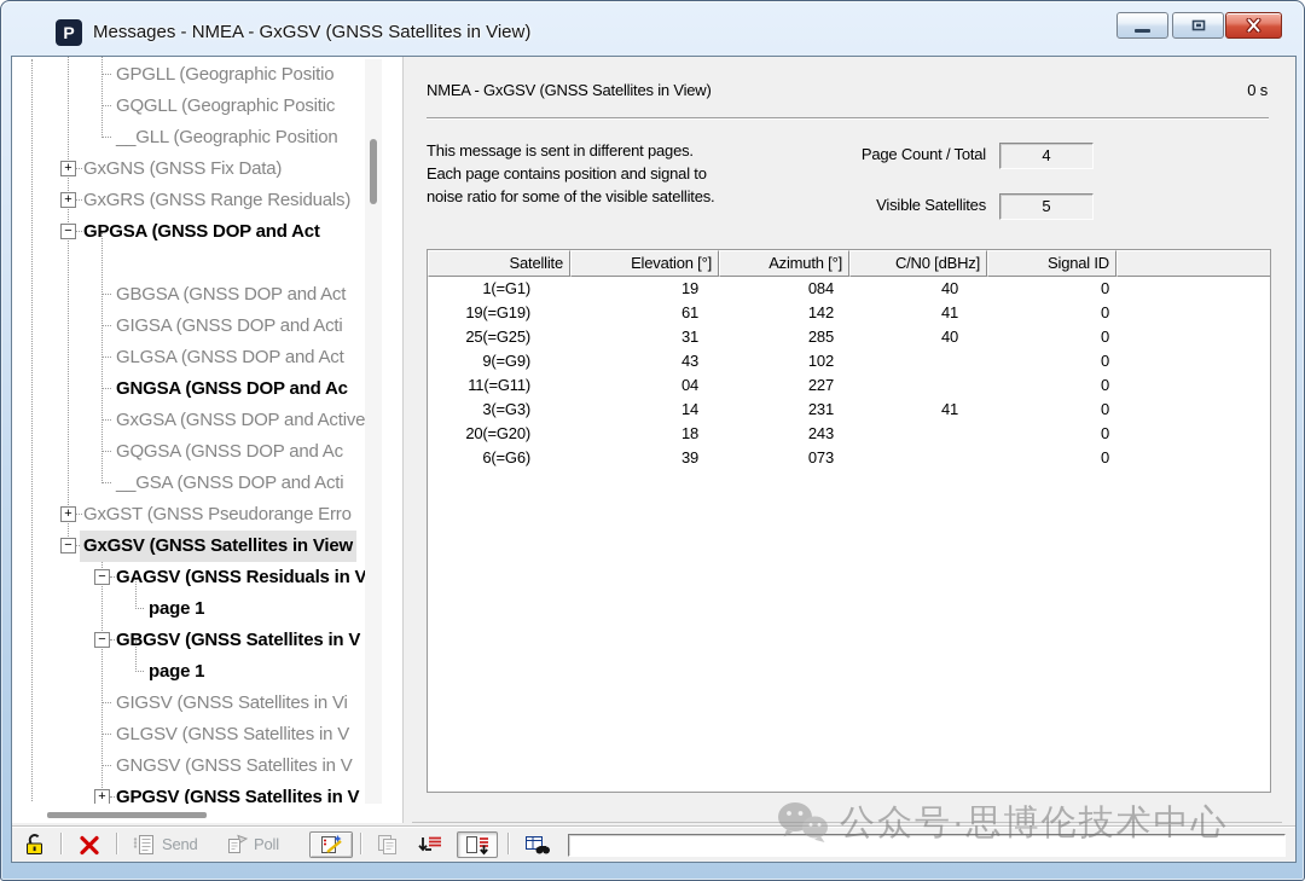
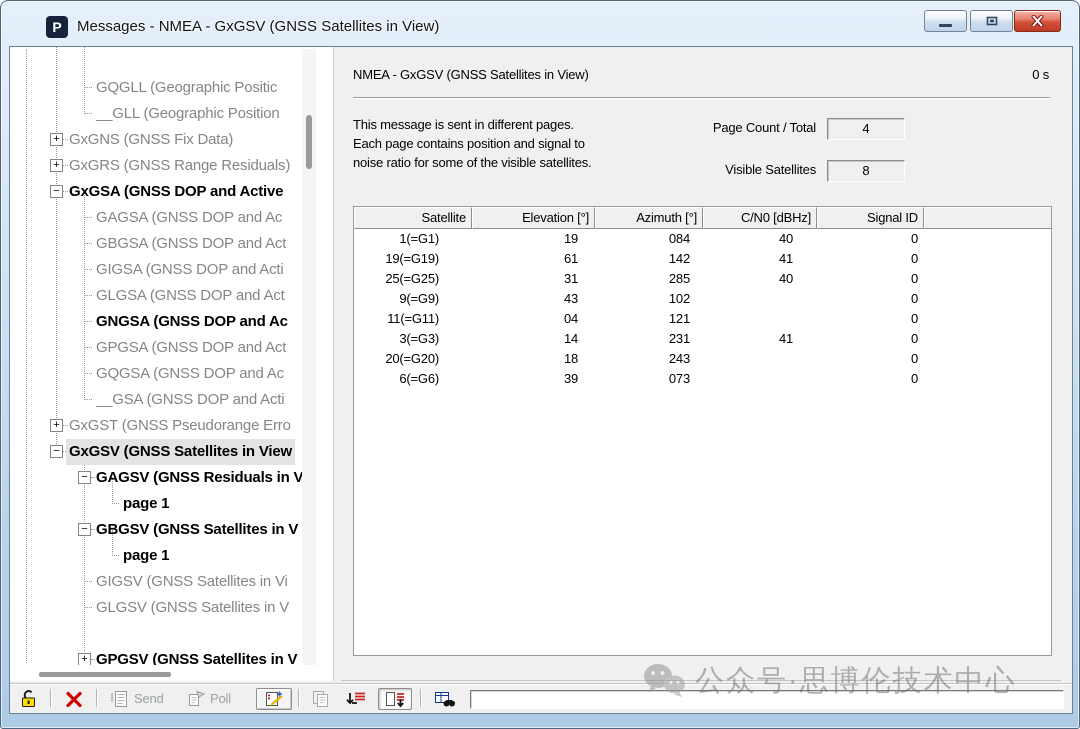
  P
  Messages - NMEA - GxGSV (GNSS Satellites in View)
- GPGLL (Geographic Positio
  GQGLL (Geographic Positic
  __GLL (Geographic Position
  +
  GxGNS (GNSS Fix Data)
  +
  GxGRS (GNSS Range Residuals)
  −
- GPGSA (GNSS DOP and Act
+ GxGSA (GNSS DOP and Active
+ GAGSA (GNSS DOP and Ac
  GBGSA (GNSS DOP and Act
  GIGSA (GNSS DOP and Acti
  GLGSA (GNSS DOP and Act
  GNGSA (GNSS DOP and Ac
- GxGSA (GNSS DOP and Active
+ GPGSA (GNSS DOP and Act
  GQGSA (GNSS DOP and Ac
  __GSA (GNSS DOP and Acti
  +
  GxGST (GNSS Pseudorange Erro
  −
  GxGSV (GNSS Satellites in View
  −
  GAGSV (GNSS Residuals in V
  page 1
  −
  GBGSV (GNSS Satellites in V
  page 1
  GIGSV (GNSS Satellites in Vi
  GLGSV (GNSS Satellites in V
- GNGSV (GNSS Satellites in V
  +
  GPGSV (GNSS Satellites in V
  NMEA - GxGSV (GNSS Satellites in View)
  0 s
  This message is sent in different pages.
  Each page contains position and signal to
  noise ratio for some of the visible satellites.
  Page Count / Total
  4
  Visible Satellites
- 5
+ 8
  Satellite
  Elevation [°]
  Azimuth [°]
  C/N0 [dBHz]
  Signal ID
  1(=G1)
  19
  084
  40
  0
  19(=G19)
  61
  142
  41
  0
  25(=G25)
  31
  285
  40
  0
  9(=G9)
  43
  102
  0
  11(=G11)
  04
- 227
+ 121
  0
  3(=G3)
  14
  231
  41
  0
  20(=G20)
  18
  243
  0
  6(=G6)
  39
  073
  0
  Send
  Poll
  公众号·思博伦技术中心
